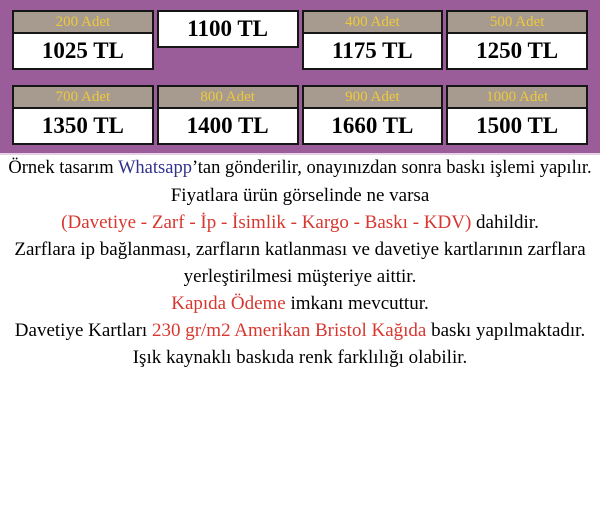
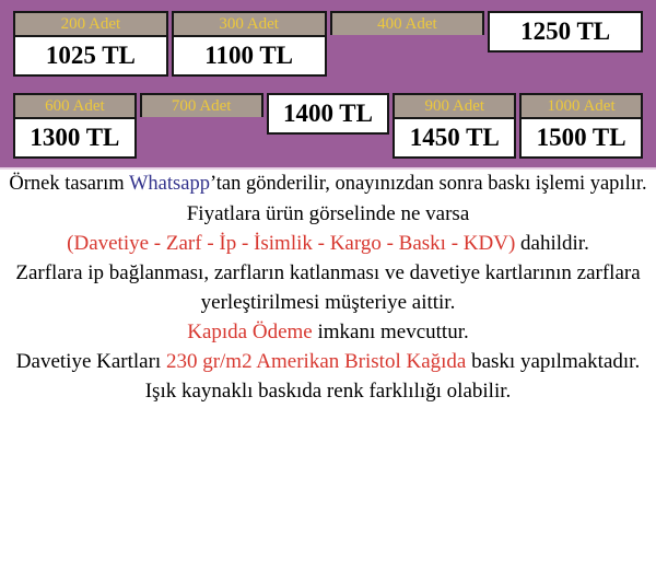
  200 Adet
  1025 TL
+ 300 Adet
  1100 TL
  400 Adet
- 1175 TL
- 500 Adet
  1250 TL
+ 600 Adet
+ 1300 TL
  700 Adet
- 1350 TL
- 800 Adet
  1400 TL
  900 Adet
- 1660 TL
+ 1450 TL
  1000 Adet
  1500 TL
  Örnek tasarım Whatsapp’tan gönderilir, onayınızdan sonra baskı işlemi yapılır.
  Fiyatlara ürün görselinde ne varsa
  (Davetiye - Zarf - İp - İsimlik - Kargo - Baskı - KDV) dahildir.
  Zarflara ip bağlanması, zarfların katlanması ve davetiye kartlarının zarflara
  yerleştirilmesi müşteriye aittir.
  Kapıda Ödeme imkanı mevcuttur.
  Davetiye Kartları 230 gr/m2 Amerikan Bristol Kağıda baskı yapılmaktadır.
  Işık kaynaklı baskıda renk farklılığı olabilir.
